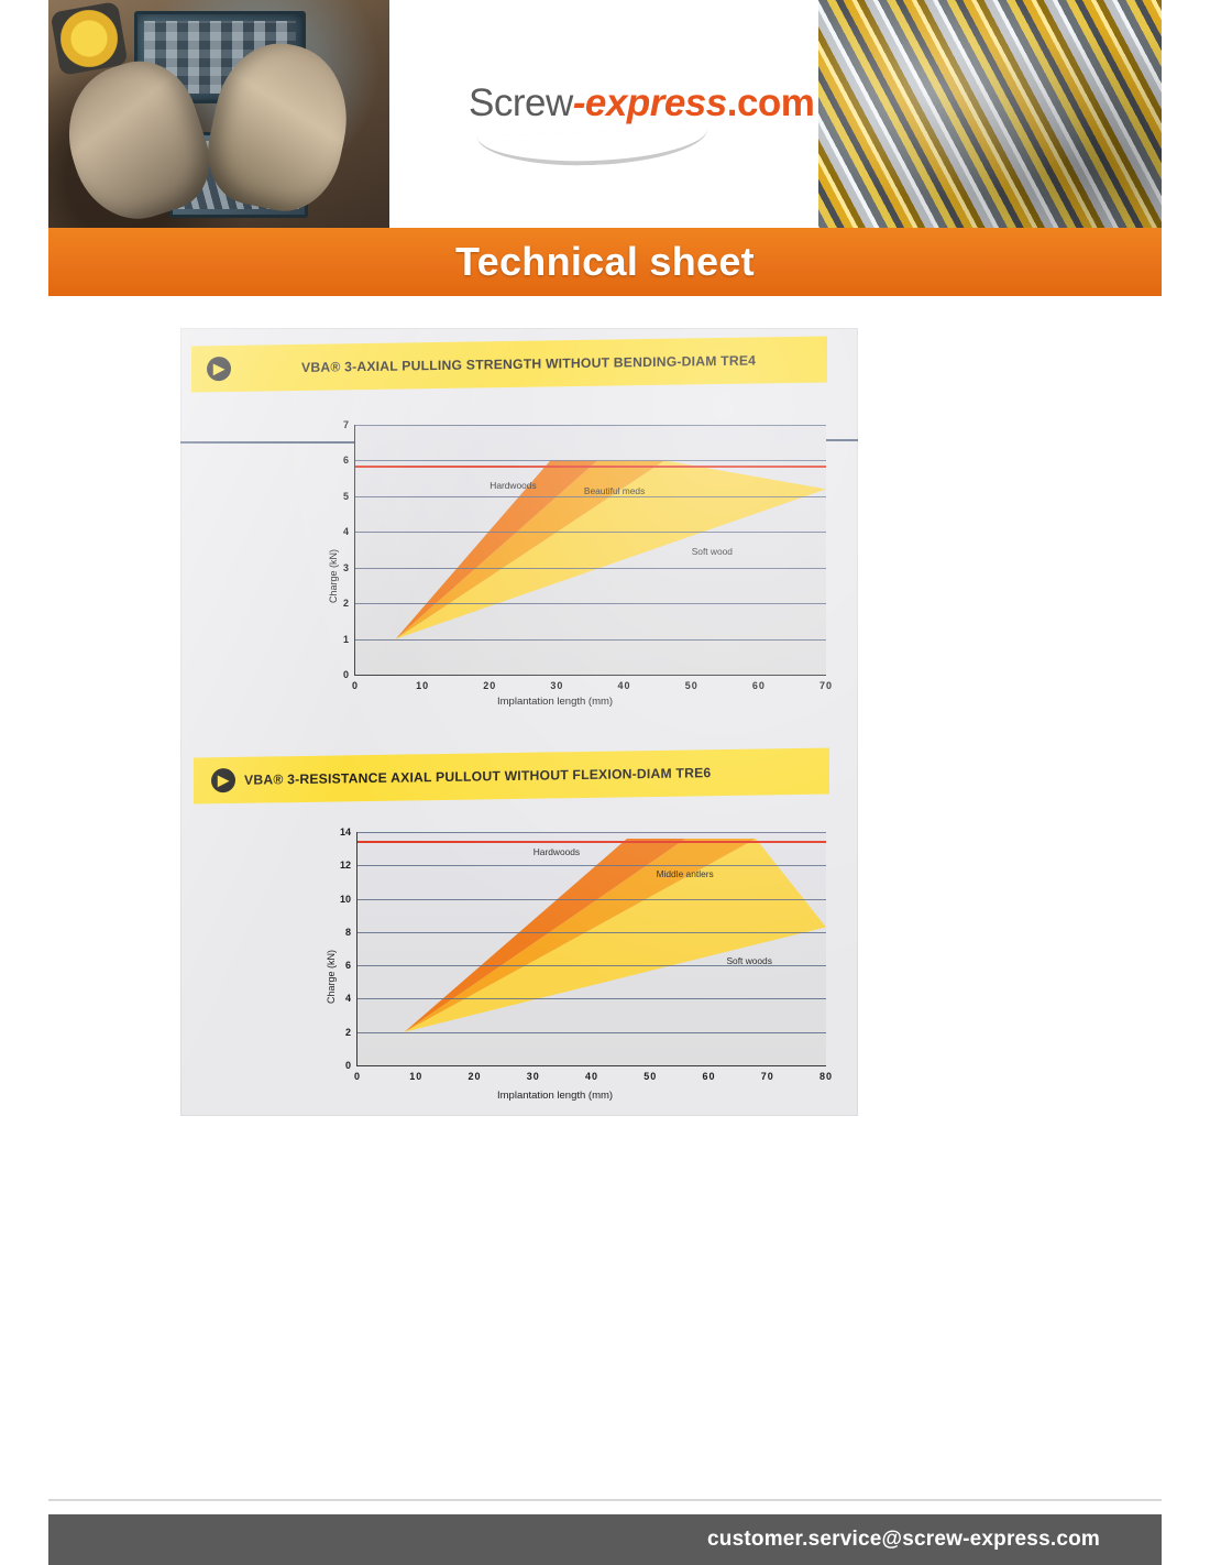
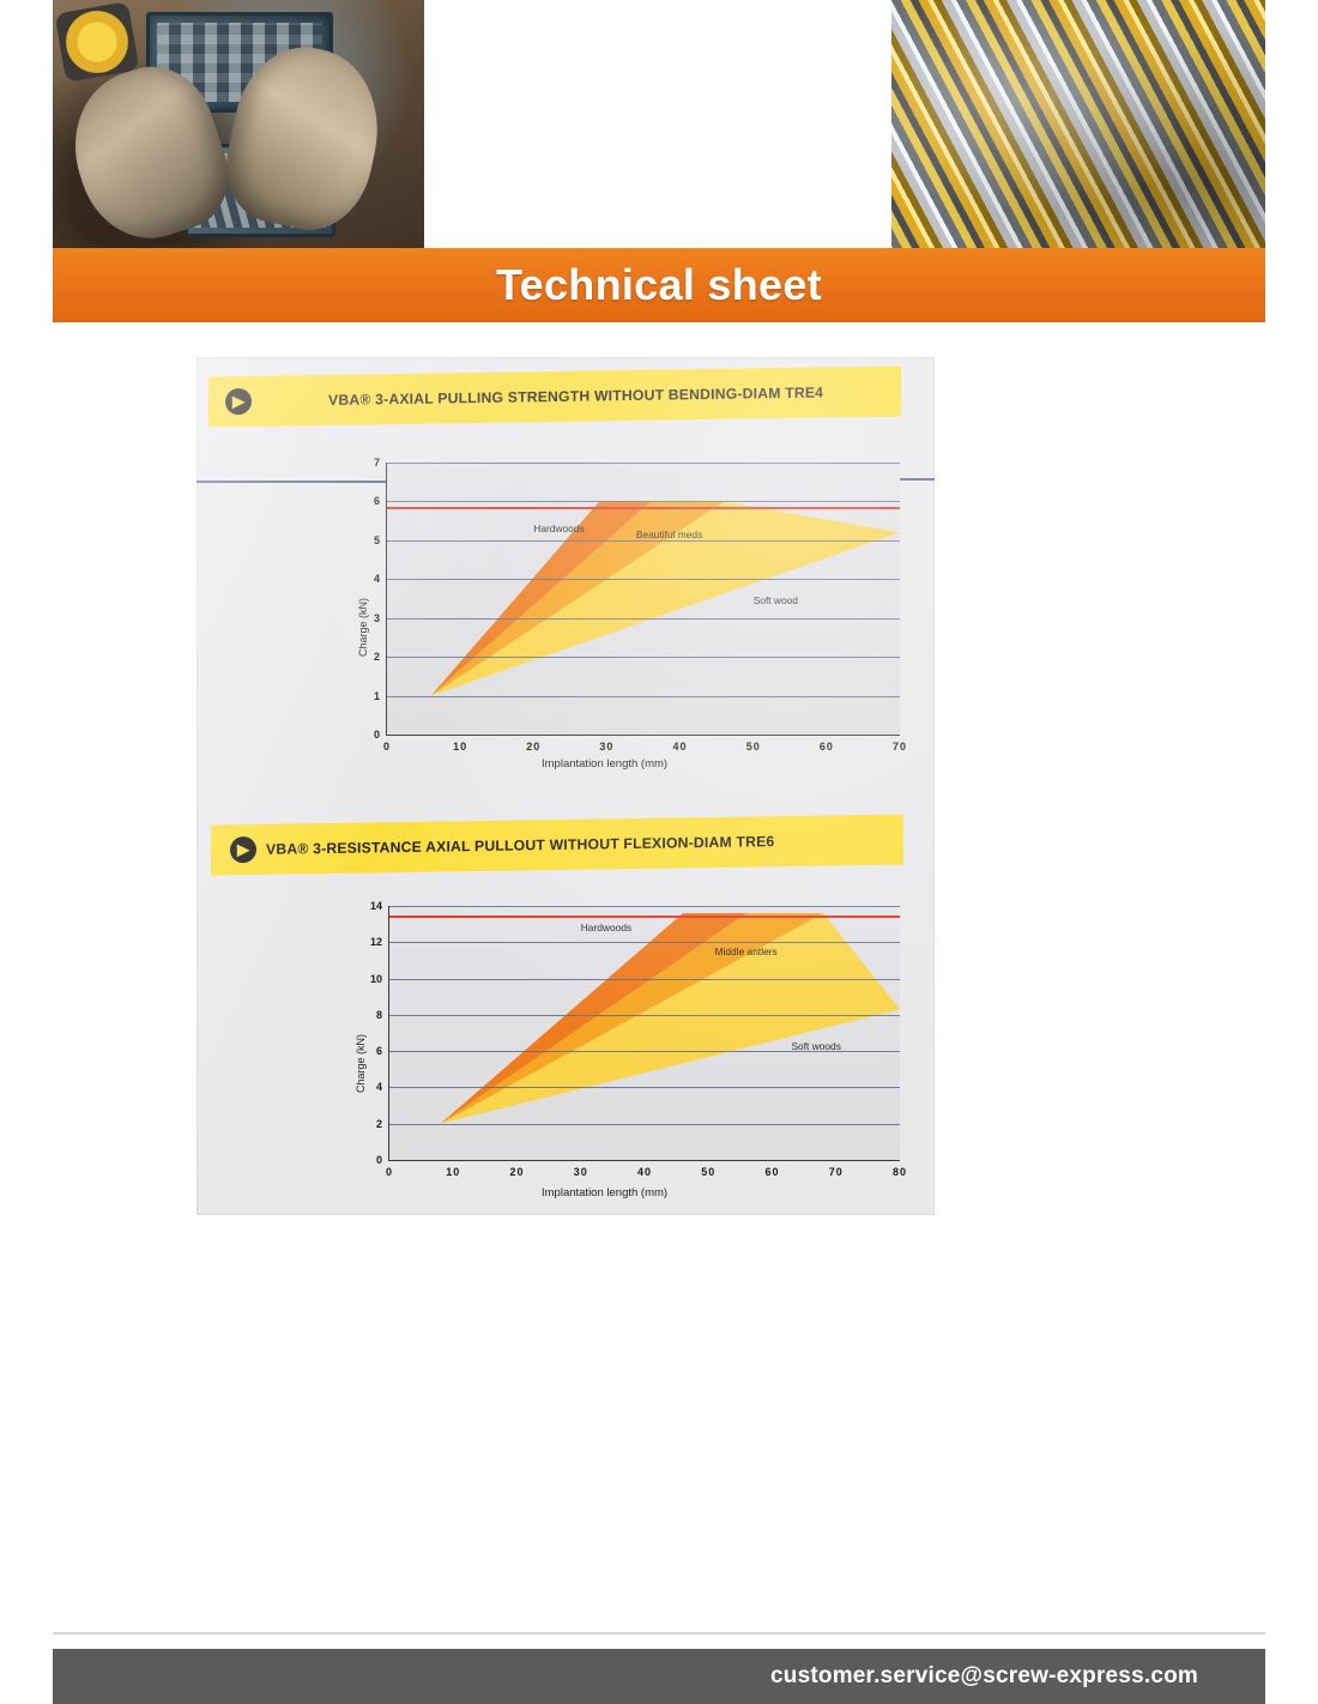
- Screw-express.com
  Technical sheet
  customer.service@screw-express.com
